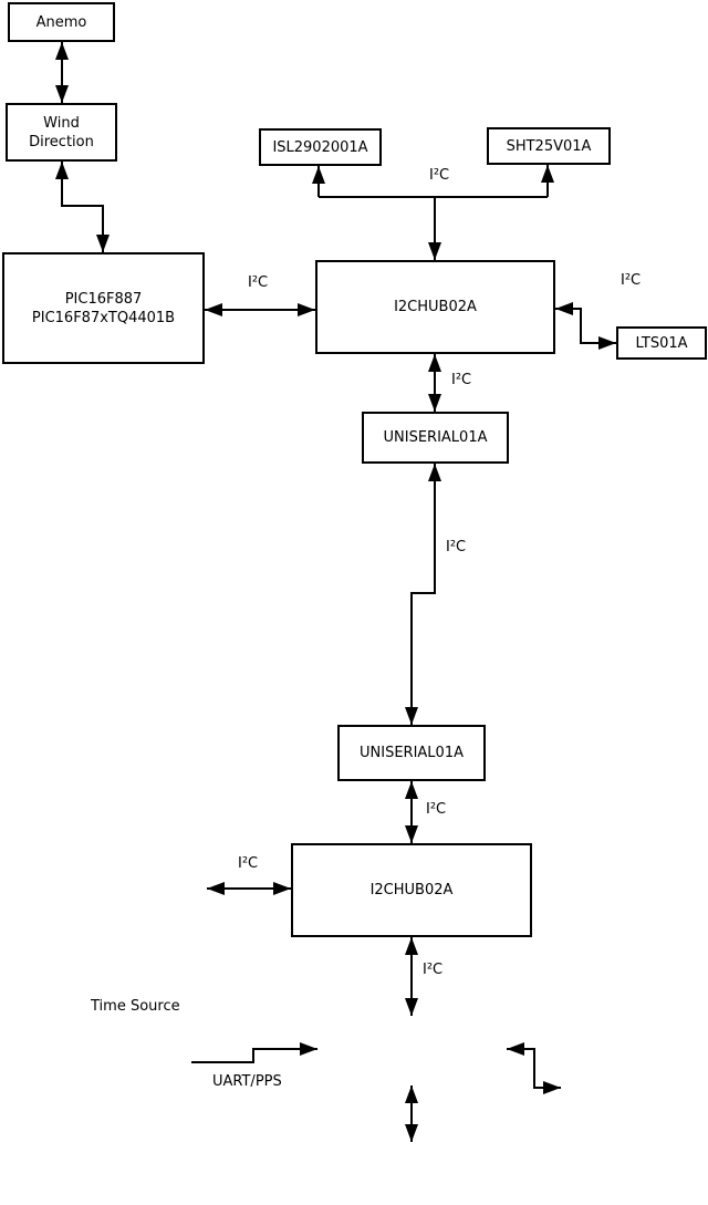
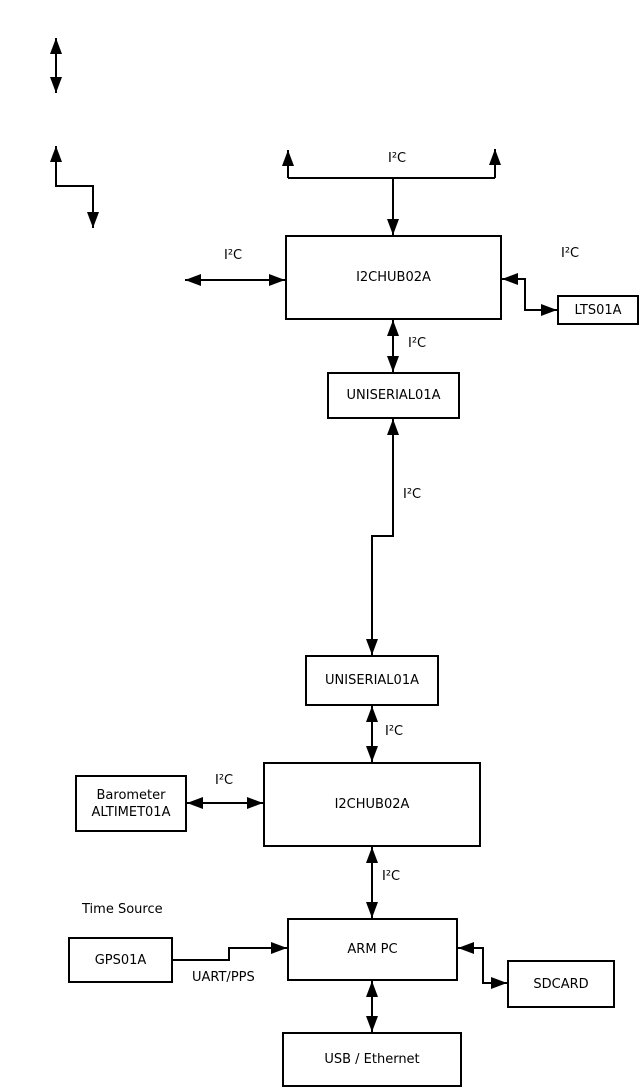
- Anemo
- Wind
- Direction
- PIC16F887
- PIC16F87xTQ4401B
- ISL2902001A
- SHT25V01A
  I2CHUB02A
  LTS01A
  UNISERIAL01A
  UNISERIAL01A
  I2CHUB02A
+ Barometer
+ ALTIMET01A
+ ARM PC
+ GPS01A
+ SDCARD
+ USB / Ethernet
  I²C
  I²C
  I²C
  I²C
  I²C
  I²C
  I²C
  I²C
  UART/PPS
  Time Source
